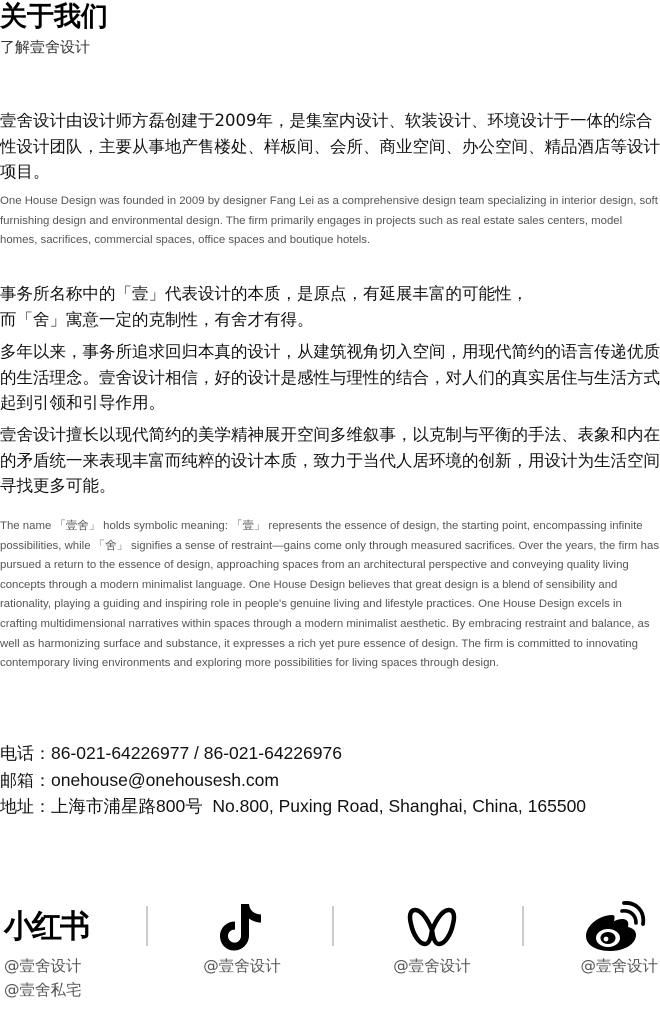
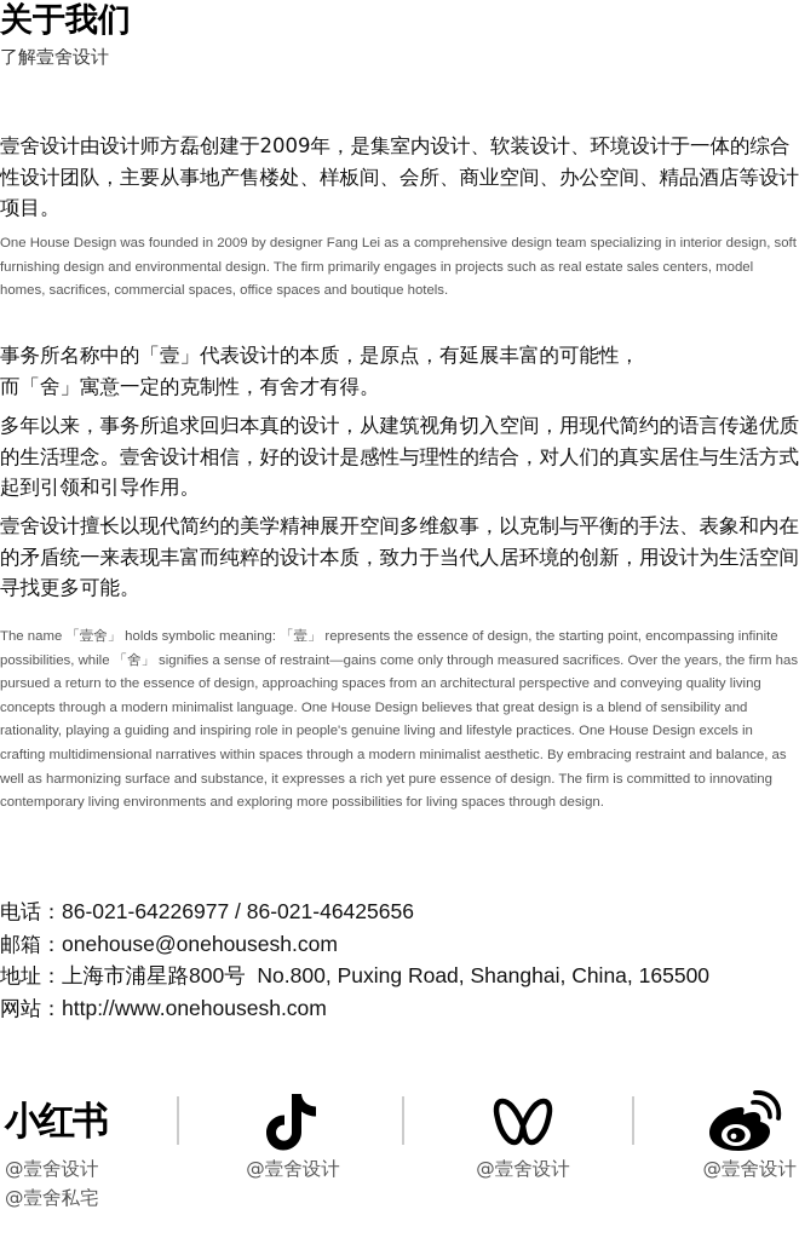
  关于我们
  了解壹舍设计
  壹舍设计由设计师方磊创建于2009年，是集室内设计、软装设计、环境设计于一体的综合性设计团队，主要从事地产售楼处、样板间、会所、商业空间、办公空间、精品酒店等设计项目。
  One House Design was founded in 2009 by designer Fang Lei as a comprehensive design team specializing in interior design, soft furnishing design and environmental design. The firm primarily engages in projects such as real estate sales centers, model homes, sacrifices, commercial spaces, office spaces and boutique hotels.
  事务所名称中的「壹」代表设计的本质，是原点，有延展丰富的可能性，
  而「舍」寓意一定的克制性，有舍才有得。
  多年以来，事务所追求回归本真的设计，从建筑视角切入空间，用现代简约的语言传递优质的生活理念。壹舍设计相信，好的设计是感性与理性的结合，对人们的真实居住与生活方式起到引领和引导作用。
  壹舍设计擅长以现代简约的美学精神展开空间多维叙事，以克制与平衡的手法、表象和内在的矛盾统一来表现丰富而纯粹的设计本质，致力于当代人居环境的创新，用设计为生活空间寻找更多可能。
  The name 「壹舍」 holds symbolic meaning: 「壹」 represents the essence of design, the starting point, encompassing infinite possibilities, while 「舍」 signifies a sense of restraint—gains come only through measured sacrifices. Over the years, the firm has pursued a return to the essence of design, approaching spaces from an architectural perspective and conveying quality living concepts through a modern minimalist language. One House Design believes that great design is a blend of sensibility and rationality, playing a guiding and inspiring role in people's genuine living and lifestyle practices. One House Design excels in crafting multidimensional narratives within spaces through a modern minimalist aesthetic. By embracing restraint and balance, as well as harmonizing surface and substance, it expresses a rich yet pure essence of design. The firm is committed to innovating contemporary living environments and exploring more possibilities for living spaces through design.
- 电话：86-021-64226977 / 86-021-64226976
+ 电话：86-021-64226977 / 86-021-46425656
  邮箱：onehouse@onehousesh.com
  地址：上海市浦星路800号 No.800, Puxing Road, Shanghai, China, 165500
+ 网站：http://www.onehousesh.com
  小红书
  @壹舍设计
  @壹舍私宅
  @壹舍设计
  @壹舍设计
  @壹舍设计
